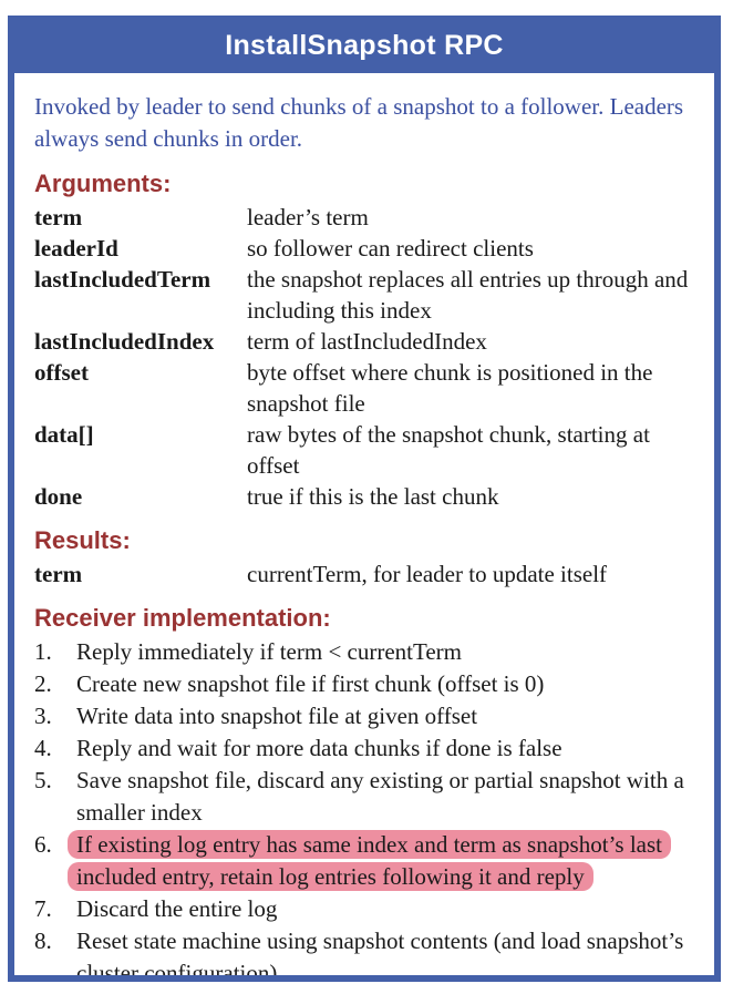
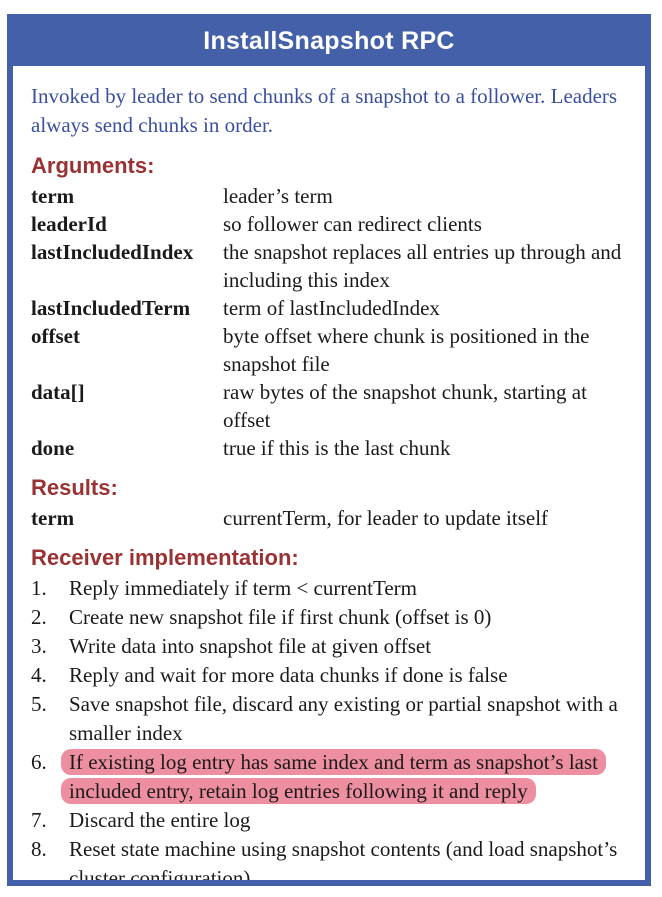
  InstallSnapshot RPC
  Invoked by leader to send chunks of a snapshot to a follower. Leaders always send chunks in order.
  Arguments:
  term
  leader’s term
  leaderId
  so follower can redirect clients
- lastIncludedTerm
+ lastIncludedIndex
  the snapshot replaces all entries up through and including this index
- lastIncludedIndex
+ lastIncludedTerm
  term of lastIncludedIndex
  offset
  byte offset where chunk is positioned in the snapshot file
  data[]
  raw bytes of the snapshot chunk, starting at offset
  done
  true if this is the last chunk
  Results:
  term
  currentTerm, for leader to update itself
  Receiver implementation:
  1.
  Reply immediately if term < currentTerm
  2.
  Create new snapshot file if first chunk (offset is 0)
  3.
  Write data into snapshot file at given offset
  4.
  Reply and wait for more data chunks if done is false
  5.
  Save snapshot file, discard any existing or partial snapshot with a smaller index
  6.
  If existing log entry has same index and term as snapshot’s last included entry, retain log entries following it and reply
  7.
  Discard the entire log
  8.
  Reset state machine using snapshot contents (and load snapshot’s cluster configuration)
